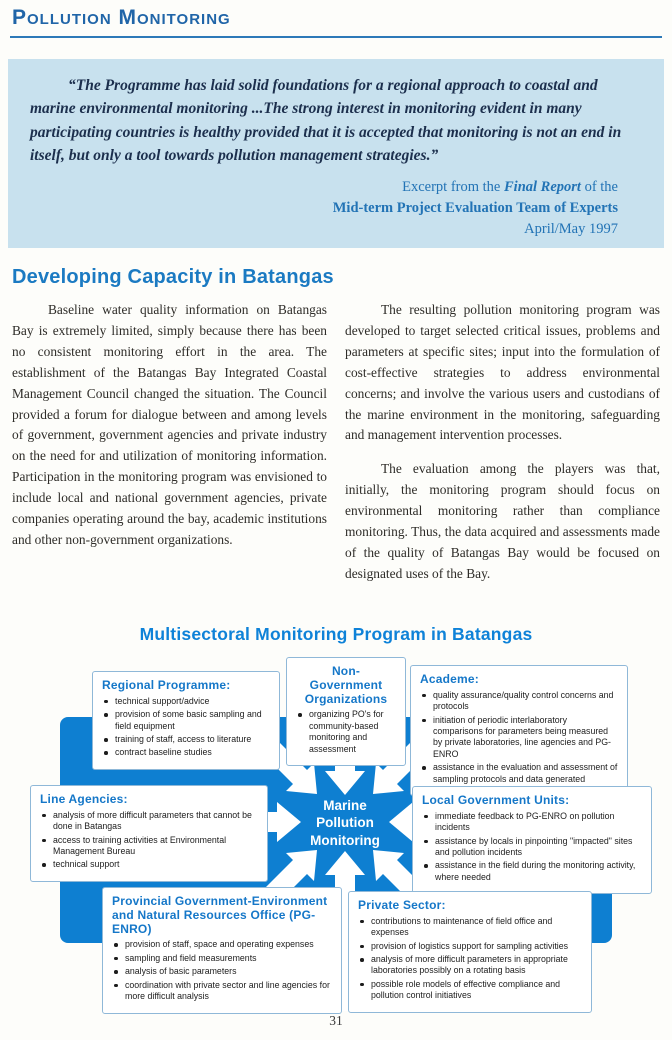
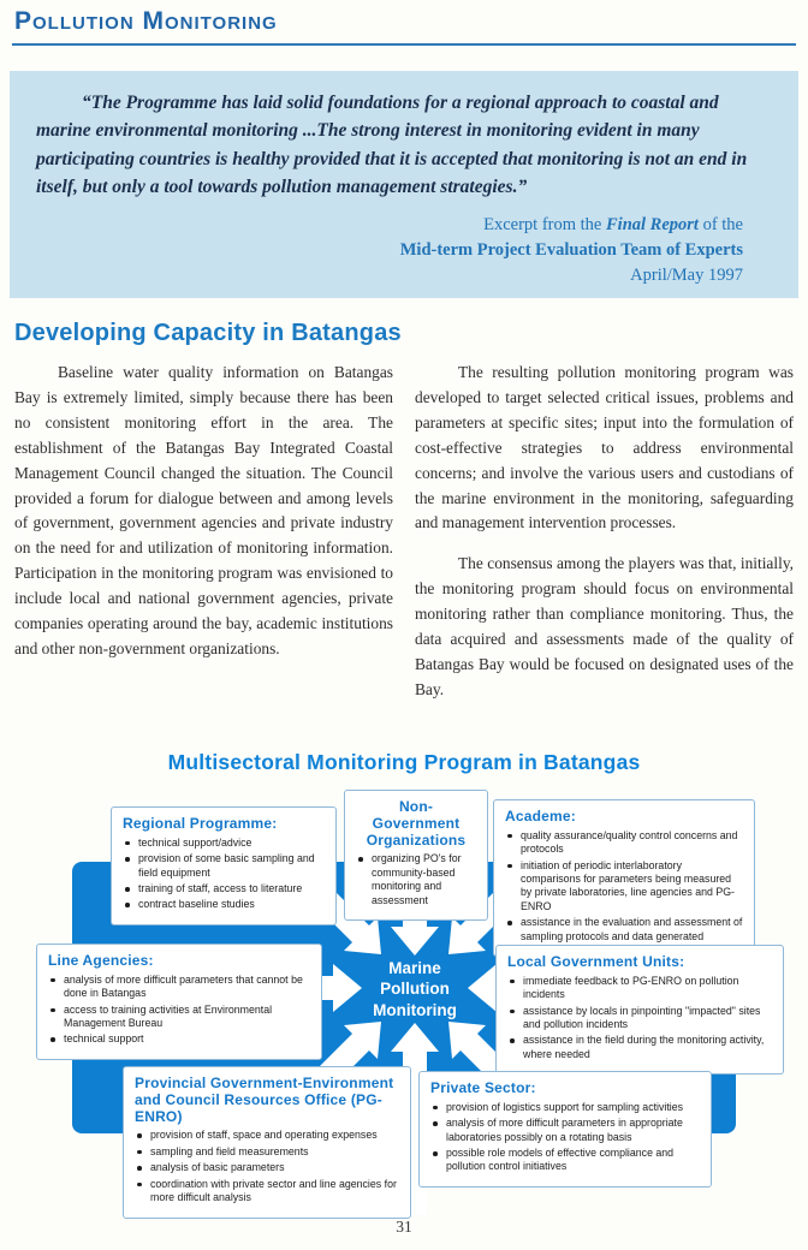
  Pollution Monitoring
  “The Programme has laid solid foundations for a regional approach to coastal and marine environmental monitoring ...The strong interest in monitoring evident in many participating countries is healthy provided that it is accepted that monitoring is not an end in itself, but only a tool towards pollution management strategies.”
  Excerpt from the Final Report of the
  Mid-term Project Evaluation Team of Experts
  April/May 1997
  Developing Capacity in Batangas
  Baseline water quality information on Batangas Bay is extremely limited, simply because there has been no consistent monitoring effort in the area. The establishment of the Batangas Bay Integrated Coastal Management Council changed the situation. The Council provided a forum for dialogue between and among levels of government, government agencies and private industry on the need for and utilization of monitoring information. Participation in the monitoring program was envisioned to include local and national government agencies, private companies operating around the bay, academic institutions and other non-government organizations.
  The resulting pollution monitoring program was developed to target selected critical issues, problems and parameters at specific sites; input into the formulation of cost-effective strategies to address environmental concerns; and involve the various users and custodians of the marine environment in the monitoring, safeguarding and management intervention processes.
- The evaluation among the players was that, initially, the monitoring program should focus on environmental monitoring rather than compliance monitoring. Thus, the data acquired and assessments made of the quality of Batangas Bay would be focused on designated uses of the Bay.
+ The consensus among the players was that, initially, the monitoring program should focus on environmental monitoring rather than compliance monitoring. Thus, the data acquired and assessments made of the quality of Batangas Bay would be focused on designated uses of the Bay.
  Multisectoral Monitoring Program in Batangas
  Marine
  Pollution
  Monitoring
  Regional Programme:
  technical support/advice
  provision of some basic sampling and field equipment
  training of staff, access to literature
  contract baseline studies
  Non-Government Organizations
  organizing PO's for community-based monitoring and assessment
  Academe:
  quality assurance/quality control concerns and protocols
  initiation of periodic interlaboratory comparisons for parameters being measured by private laboratories, line agencies and PG-ENRO
  assistance in the evaluation and assessment of sampling protocols and data generated
  Line Agencies:
  analysis of more difficult parameters that cannot be done in Batangas
  access to training activities at Environmental Management Bureau
  technical support
  Local Government Units:
  immediate feedback to PG-ENRO on pollution incidents
  assistance by locals in pinpointing "impacted" sites and pollution incidents
  assistance in the field during the monitoring activity, where needed
- Provincial Government-Environment and Natural Resources Office (PG-ENRO)
+ Provincial Government-Environment and Council Resources Office (PG-ENRO)
  provision of staff, space and operating expenses
  sampling and field measurements
  analysis of basic parameters
  coordination with private sector and line agencies for more difficult analysis
  Private Sector:
- contributions to maintenance of field office and expenses
  provision of logistics support for sampling activities
  analysis of more difficult parameters in appropriate laboratories possibly on a rotating basis
  possible role models of effective compliance and pollution control initiatives
  31
